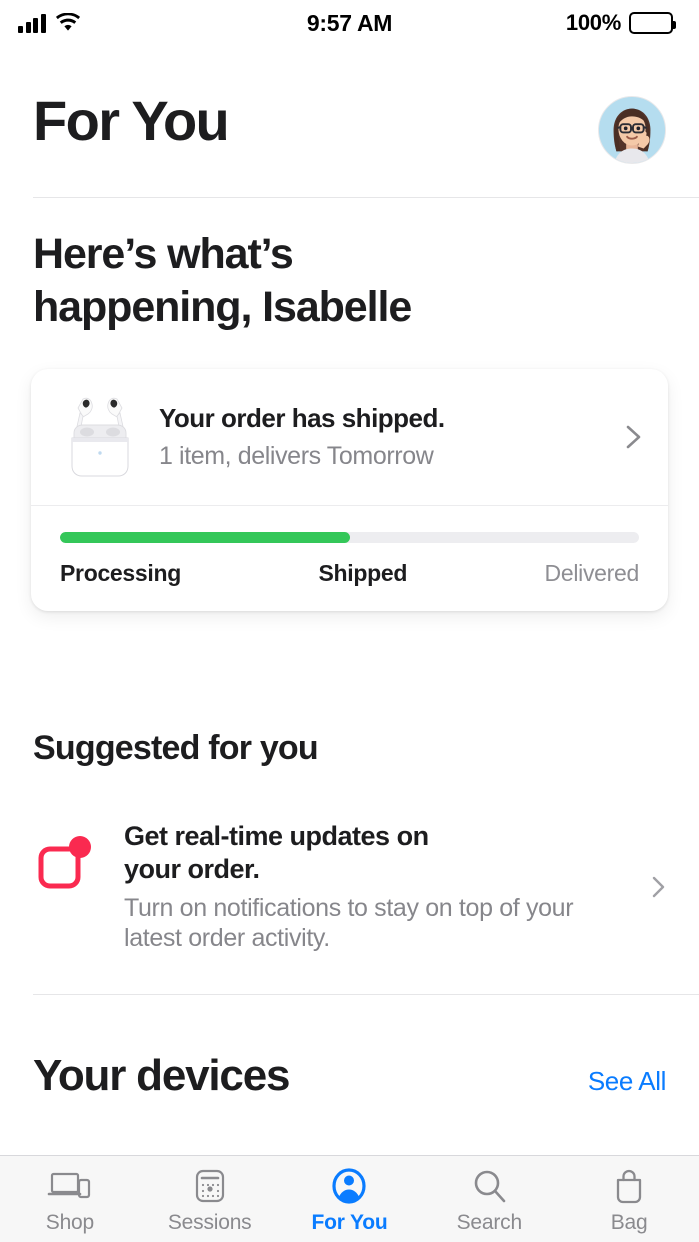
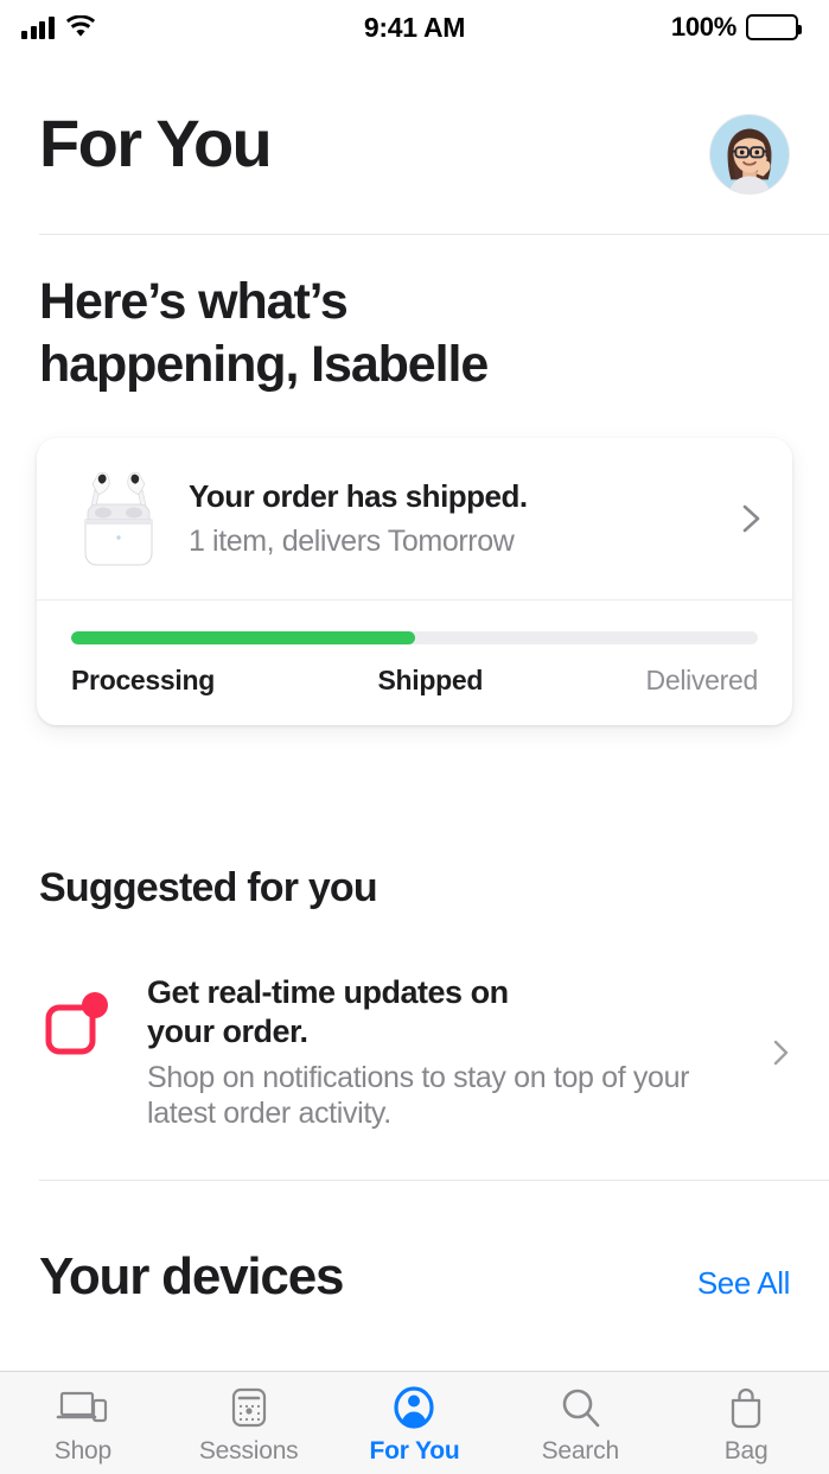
- 9:57 AM
+ 9:41 AM
  100%
  For You
  Here’s what’s
  happening, Isabelle
  Your order has shipped.
  1 item, delivers Tomorrow
  Processing
  Shipped
  Delivered
  Suggested for you
  Get real-time updates on
  your order.
- Turn on notifications to stay on top of your
+ Shop on notifications to stay on top of your
  latest order activity.
  Your devices
  See All
  Shop
  Sessions
  For You
  Search
  Bag
